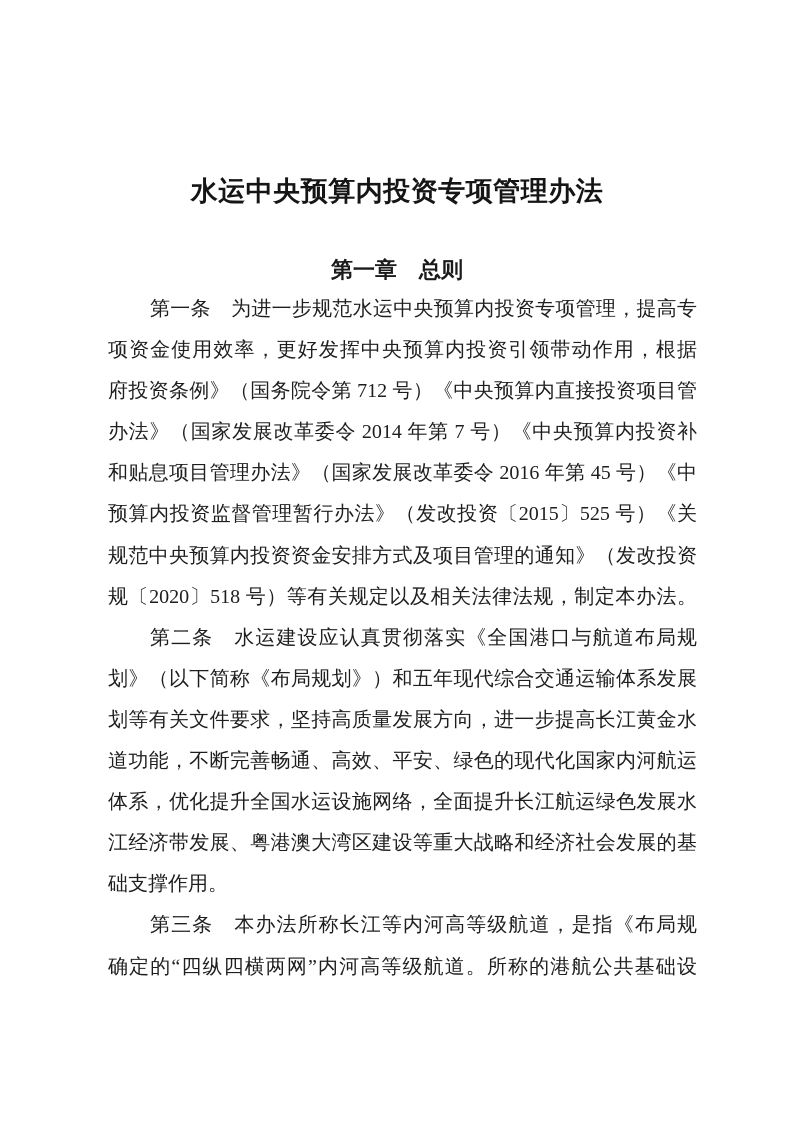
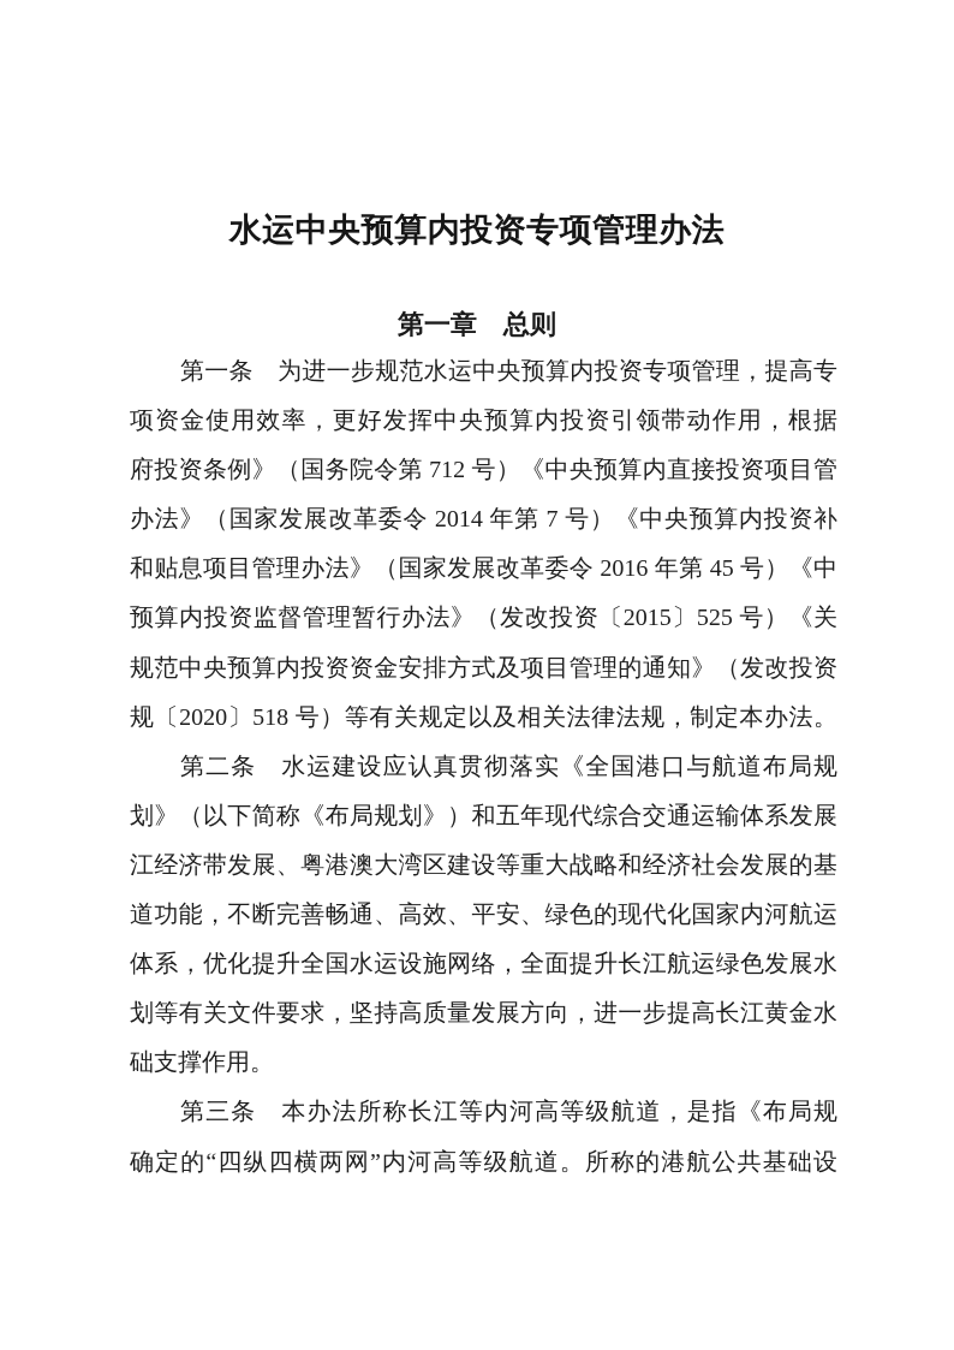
  水运中央预算内投资专项管理办法
  第一章 总则
  第一条 为进一步规范水运中央预算内投资专项管理，提高专
  项资金使用效率，更好发挥中央预算内投资引领带动作用，根据
  府投资条例》（国务院令第 712 号）《中央预算内直接投资项目管
  办法》（国家发展改革委令 2014 年第 7 号）《中央预算内投资补
  和贴息项目管理办法》（国家发展改革委令 2016 年第 45 号）《中
  预算内投资监督管理暂行办法》（发改投资〔2015〕525 号）《关
  规范中央预算内投资资金安排方式及项目管理的通知》（发改投资
  规〔2020〕518 号）等有关规定以及相关法律法规，制定本办法。
  第二条 水运建设应认真贯彻落实《全国港口与航道布局规
  划》（以下简称《布局规划》）和五年现代综合交通运输体系发展
- 划等有关文件要求，坚持高质量发展方向，进一步提高长江黄金水
+ 江经济带发展、粤港澳大湾区建设等重大战略和经济社会发展的基
  道功能，不断完善畅通、高效、平安、绿色的现代化国家内河航运
  体系，优化提升全国水运设施网络，全面提升长江航运绿色发展水
- 江经济带发展、粤港澳大湾区建设等重大战略和经济社会发展的基
+ 划等有关文件要求，坚持高质量发展方向，进一步提高长江黄金水
  础支撑作用。
  第三条 本办法所称长江等内河高等级航道，是指《布局规
  确定的“四纵四横两网”内河高等级航道。所称的港航公共基础设
